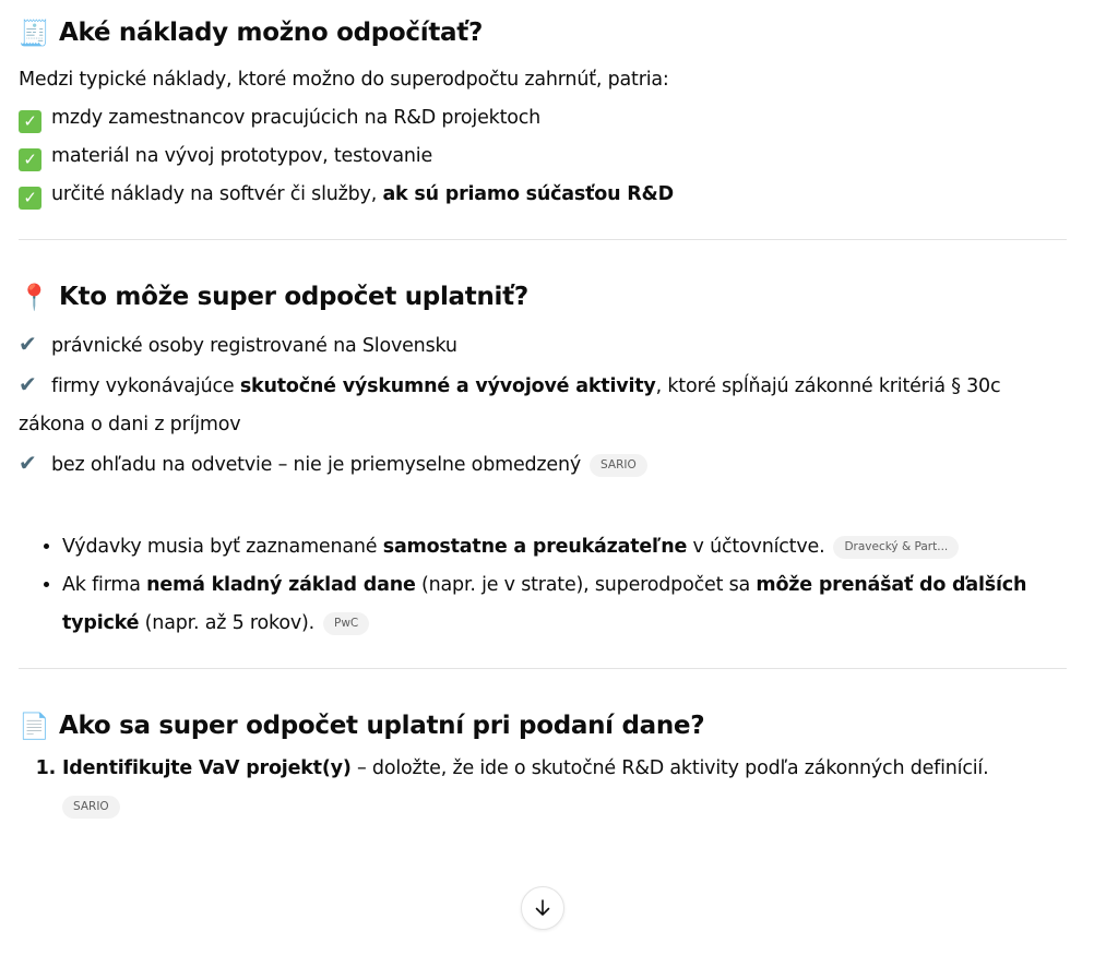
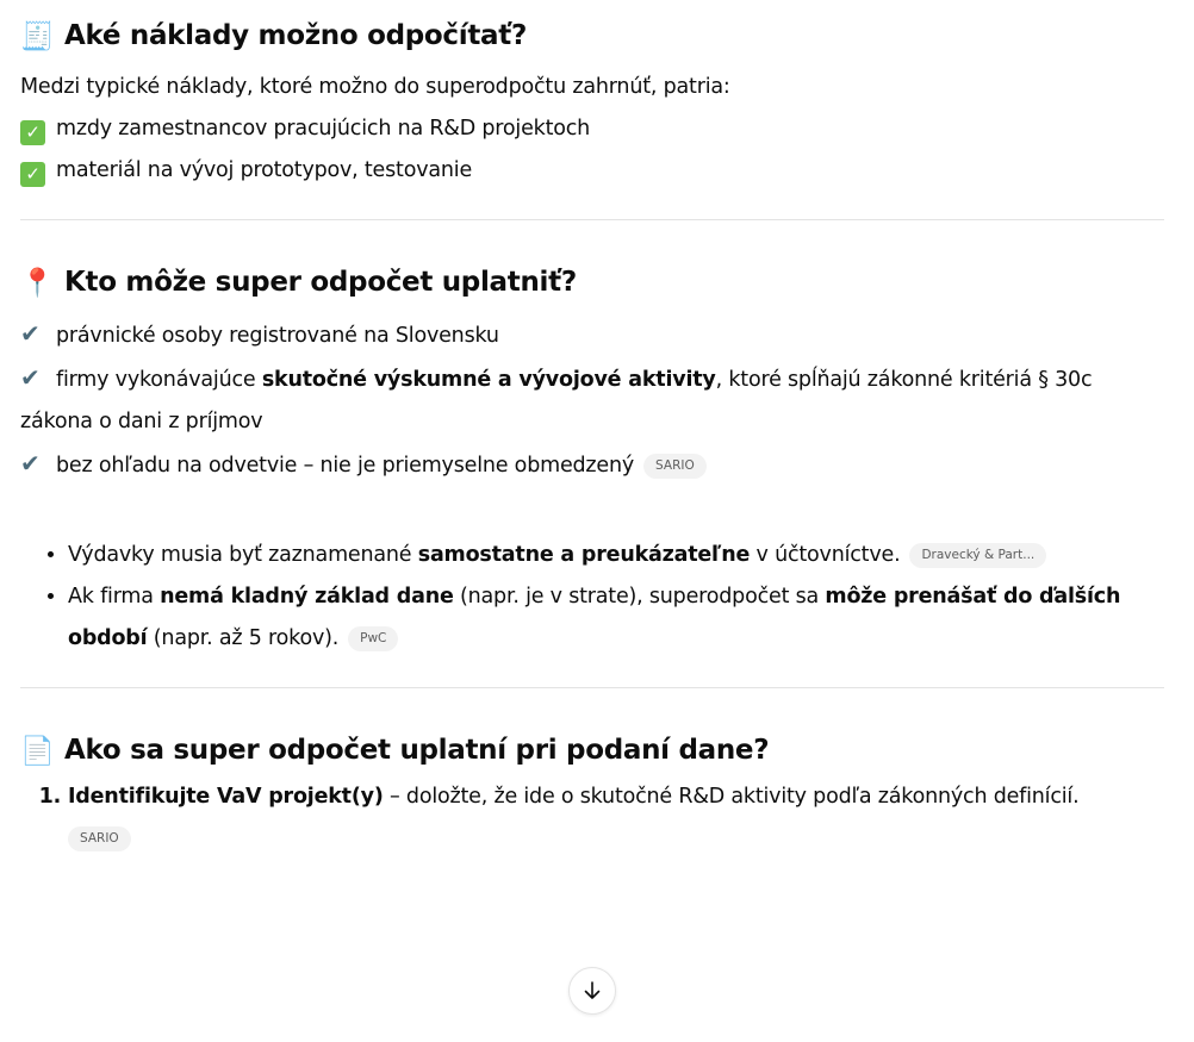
  🧾
  Aké náklady možno odpočítať?
  Medzi typické náklady, ktoré možno do superodpočtu zahrnúť, patria:
  ✓ mzdy zamestnancov pracujúcich na R&D projektoch
  ✓ materiál na vývoj prototypov, testovanie
- ✓ určité náklady na softvér či služby, ak sú priamo súčasťou R&D
  📍
  Kto môže super odpočet uplatniť?
  ✔ právnické osoby registrované na Slovensku
  ✔ firmy vykonávajúce skutočné výskumné a vývojové aktivity, ktoré spĺňajú zákonné kritériá § 30c zákona o dani z príjmov
  ✔ bez ohľadu na odvetvie – nie je priemyselne obmedzený SARIO
  Výdavky musia byť zaznamenané samostatne a preukázateľne v účtovníctve. Dravecký & Part...
- Ak firma nemá kladný základ dane (napr. je v strate), superodpočet sa môže prenášať do ďalších typické (napr. až 5 rokov). PwC
+ Ak firma nemá kladný základ dane (napr. je v strate), superodpočet sa môže prenášať do ďalších období (napr. až 5 rokov). PwC
  📄
  Ako sa super odpočet uplatní pri podaní dane?
  Identifikujte VaV projekt(y) – doložte, že ide o skutočné R&D aktivity podľa zákonných definícií.
  SARIO
